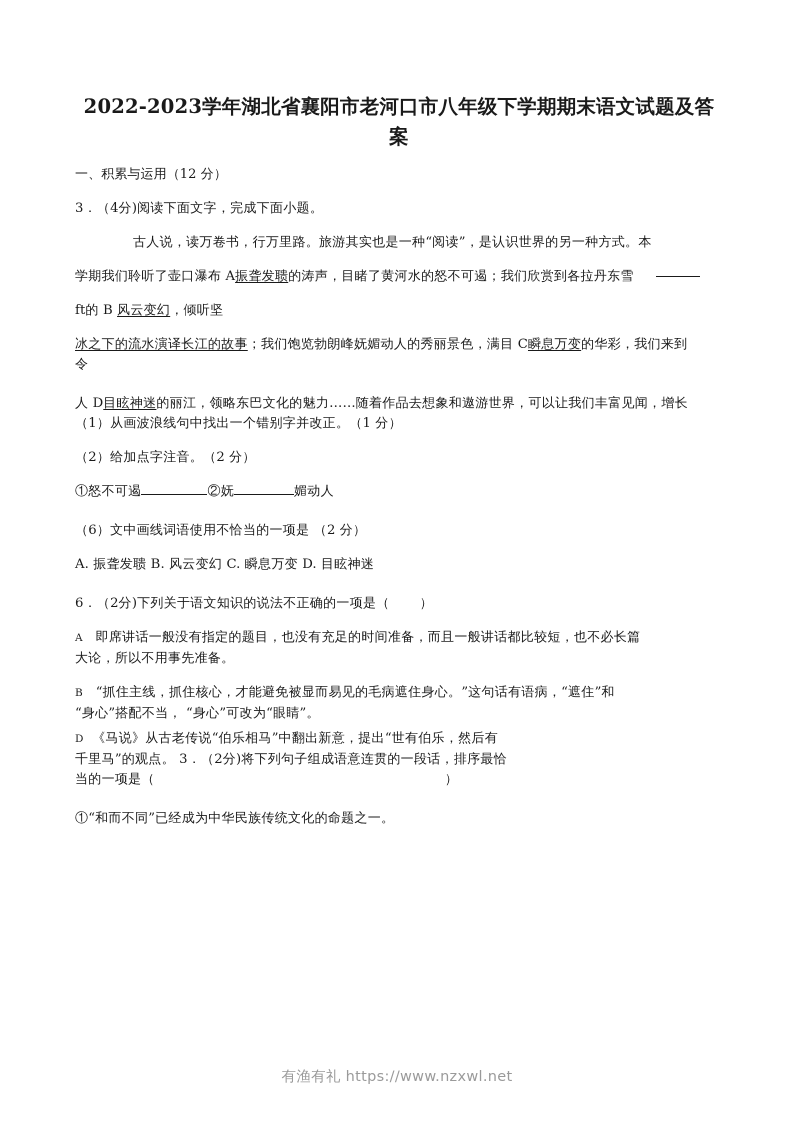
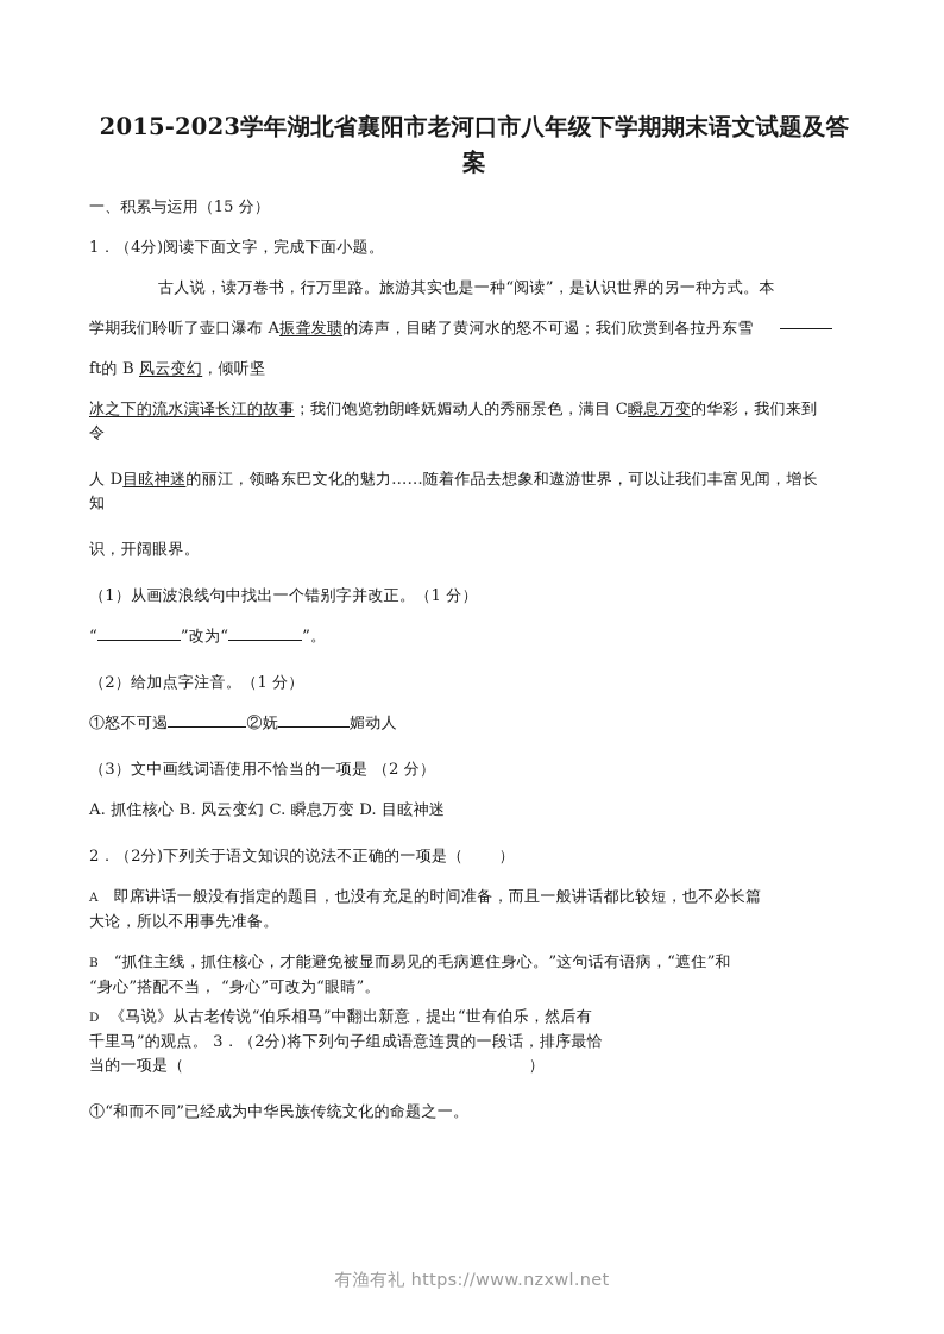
- 2022-2023学年湖北省襄阳市老河口市八年级下学期期末语文试题及答案
+ 2015-2023学年湖北省襄阳市老河口市八年级下学期期末语文试题及答案
- 一、积累与运用（12 分）
+ 一、积累与运用（15 分）
- 3．（4分)阅读下面文字，完成下面小题。
+ 1．（4分)阅读下面文字，完成下面小题。
  古人说，读万卷书，行万里路。旅游其实也是一种“阅读”，是认识世界的另一种方式。本
  学期我们聆听了壶口瀑布 A振聋发聩的涛声，目睹了黄河水的怒不可遏；我们欣赏到各拉丹东雪
  ft的 B 风云变幻，倾听坚
  冰之下的流水演译长江的故事；我们饱览勃朗峰妩媚动人的秀丽景色，满目 C瞬息万变的华彩，我们来到
  令
  人 D目眩神迷的丽江，领略东巴文化的魅力……随着作品去想象和遨游世界，可以让我们丰富见闻，增长
+ 知
+ 识，开阔眼界。
  （1）从画波浪线句中找出一个错别字并改正。（1 分）
+ “ ”改为“ ”。
- （2）给加点字注音。（2 分）
+ （2）给加点字注音。（1 分）
  ①怒不可遏 ②妩 媚动人
- （6）文中画线词语使用不恰当的一项是 （2 分）
+ （3）文中画线词语使用不恰当的一项是 （2 分）
- A. 振聋发聩 B. 风云变幻 C. 瞬息万变 D. 目眩神迷
+ A. 抓住核心 B. 风云变幻 C. 瞬息万变 D. 目眩神迷
- 6．（2分)下列关于语文知识的说法不正确的一项是（ ）
+ 2．（2分)下列关于语文知识的说法不正确的一项是（ ）
  A 即席讲话一般没有指定的题目，也没有充足的时间准备，而且一般讲话都比较短，也不必长篇
  大论，所以不用事先准备。
  B “抓住主线，抓住核心，才能避免被显而易见的毛病遮住身心。”这句话有语病，“遮住”和
  “身心”搭配不当， “身心”可改为“眼睛”。
  D 《马说》从古老传说“伯乐相马”中翻出新意，提出“世有伯乐，然后有
  千里马”的观点。 3．（2分)将下列句子组成语意连贯的一段话，排序最恰
  当的一项是（ ）
  ①“和而不同”已经成为中华民族传统文化的命题之一。
  有渔有礼 https://www.nzxwl.net
